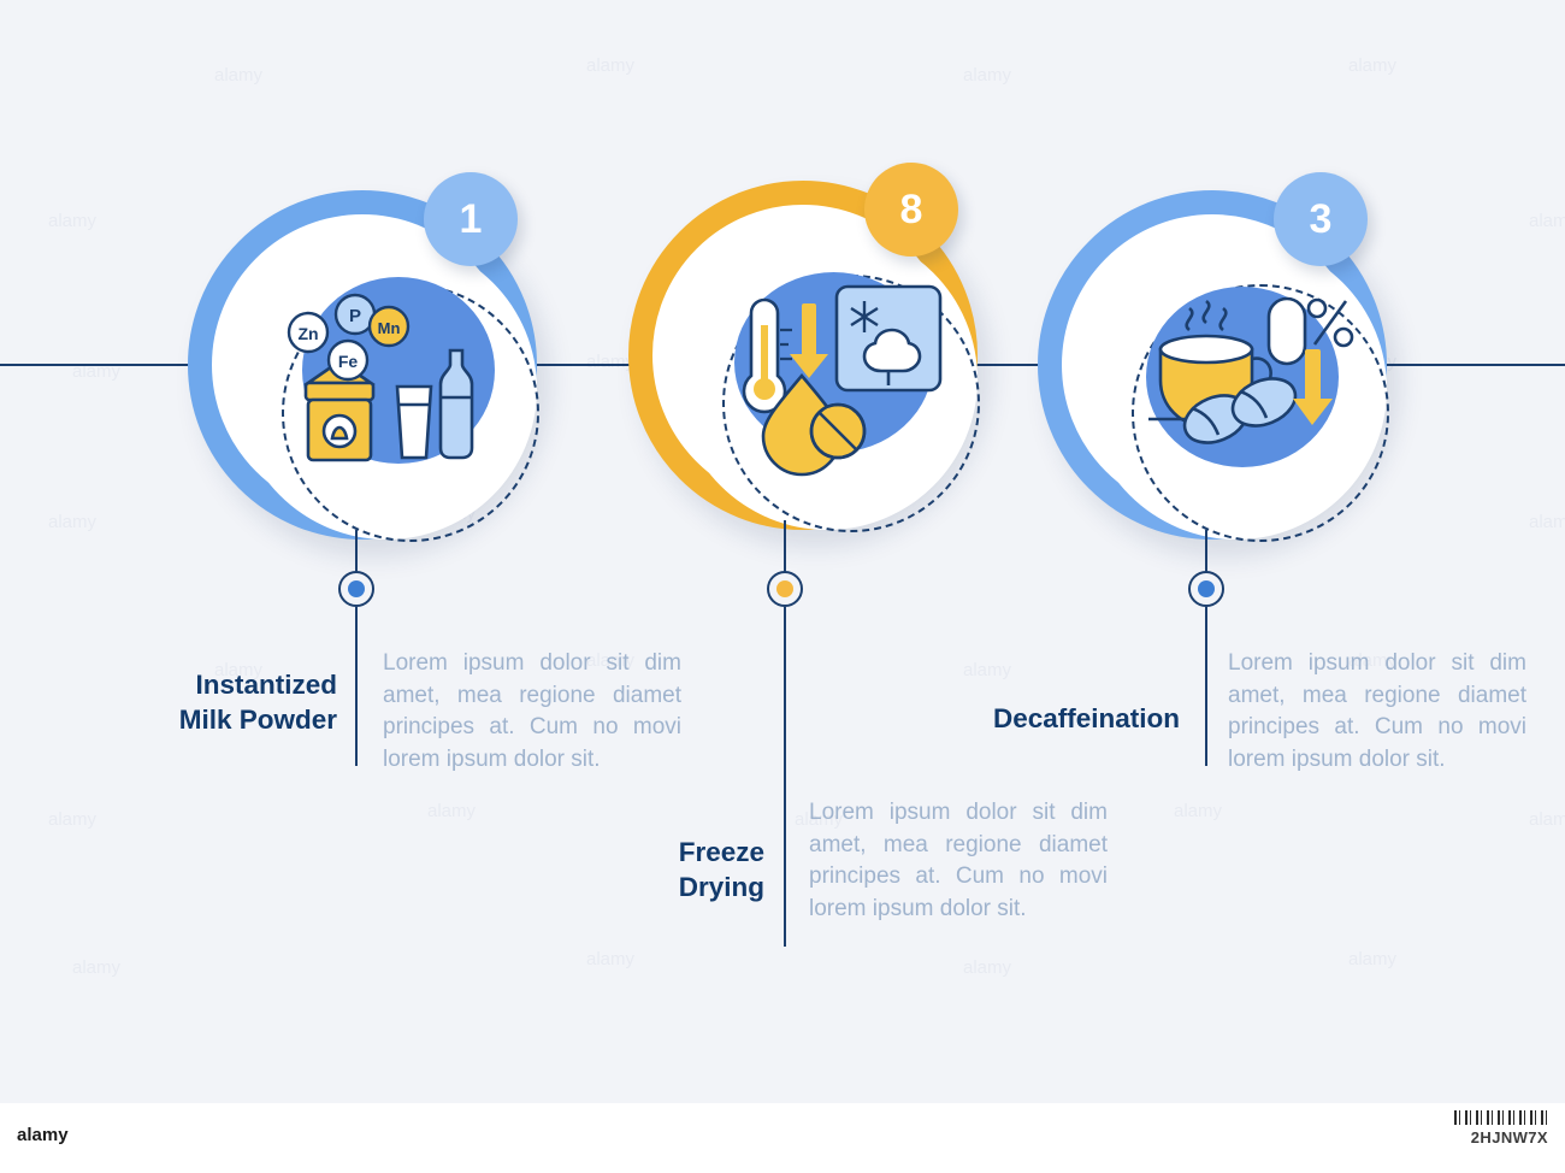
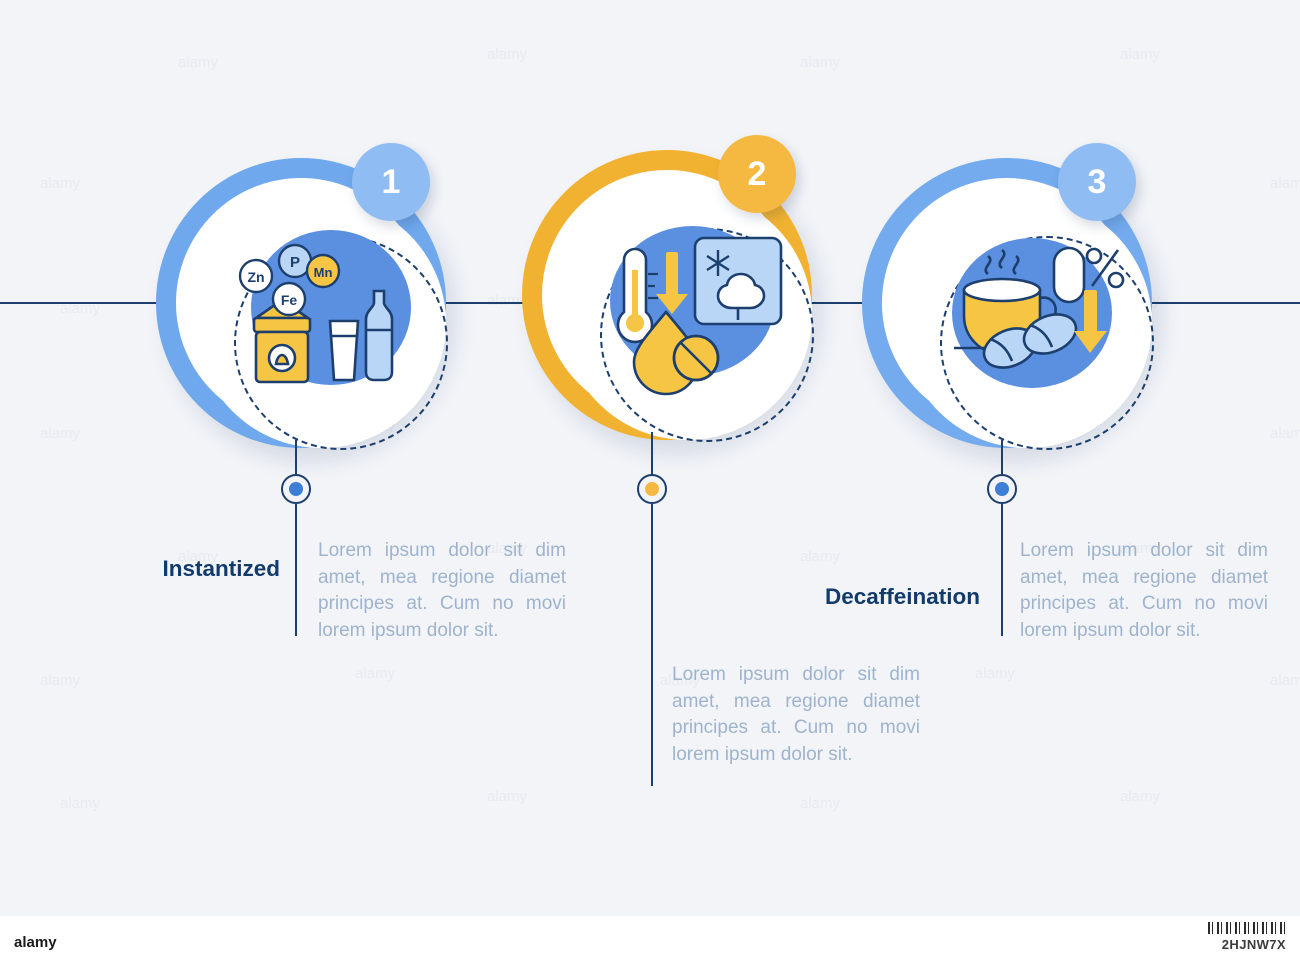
  alamy
  alam
  alamy
  alamy
  alamy
  alamy
  P
  Mn
  Zn
  Fe
  1
  Instantized
- Milk Powder
  Lorem ipsum dolor sit dim amet, mea regione diamet principes at. Cum no movi lorem ipsum dolor sit.
- 8
+ 2
- Freeze
- Drying
  Lorem ipsum dolor sit dim amet, mea regione diamet principes at. Cum no movi lorem ipsum dolor sit.
  3
  Decaffeination
  Lorem ipsum dolor sit dim amet, mea regione diamet principes at. Cum no movi lorem ipsum dolor sit.
  alamy
  2HJNW7X
